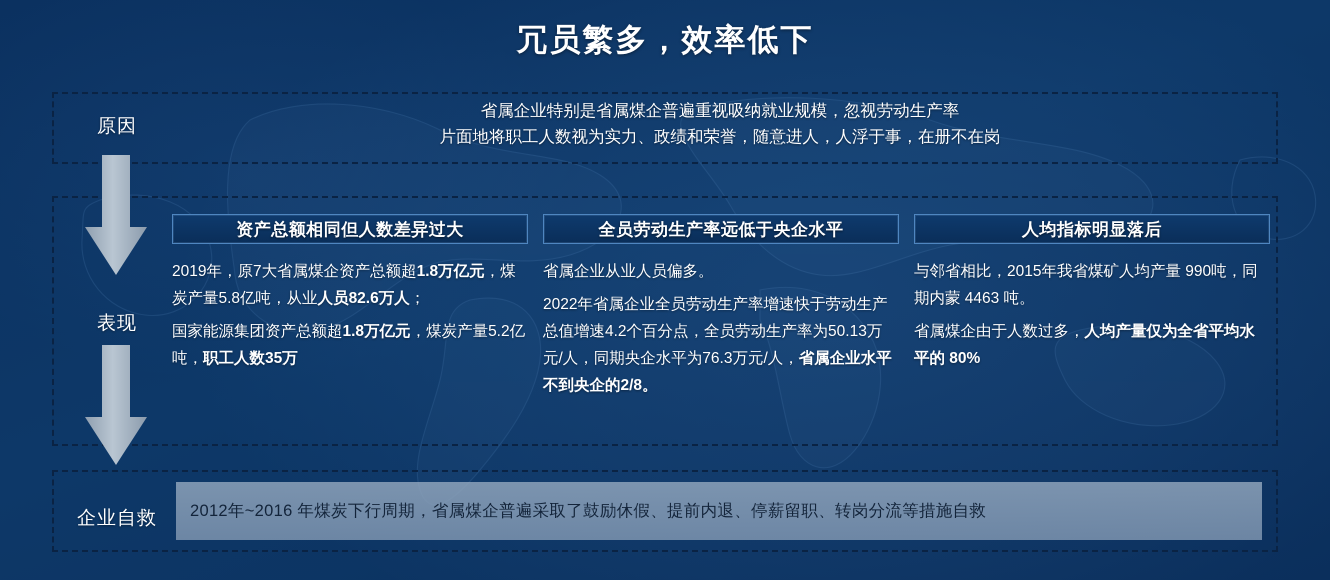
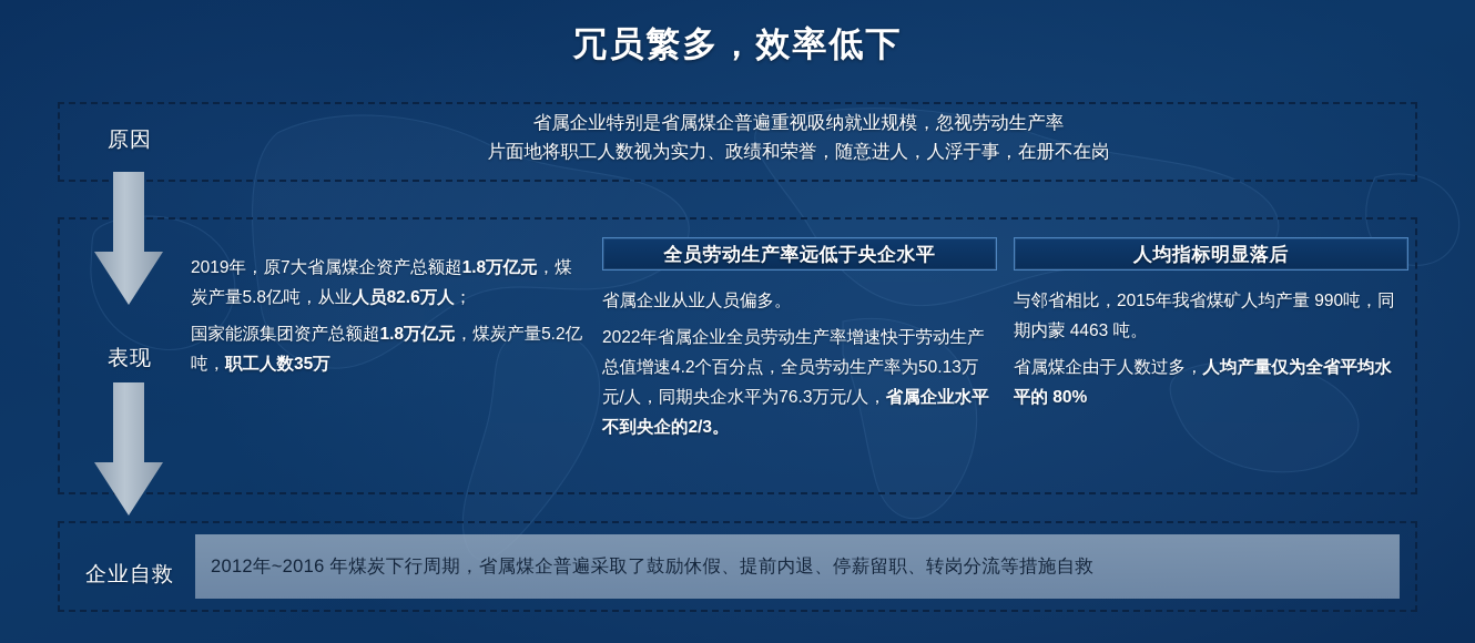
  冗员繁多，效率低下
  原因
  表现
  企业自救
  省属企业特别是省属煤企普遍重视吸纳就业规模，忽视劳动生产率
  片面地将职工人数视为实力、政绩和荣誉，随意进人，人浮于事，在册不在岗
- 资产总额相同但人数差异过大
  2019年，原7大省属煤企资产总额超1.8万亿元，煤炭产量5.8亿吨，从业人员82.6万人；
  国家能源集团资产总额超1.8万亿元，煤炭产量5.2亿吨，职工人数35万
  全员劳动生产率远低于央企水平
  省属企业从业人员偏多。
- 2022年省属企业全员劳动生产率增速快于劳动生产总值增速4.2个百分点，全员劳动生产率为50.13万元/人，同期央企水平为76.3万元/人，省属企业水平不到央企的2/8。
+ 2022年省属企业全员劳动生产率增速快于劳动生产总值增速4.2个百分点，全员劳动生产率为50.13万元/人，同期央企水平为76.3万元/人，省属企业水平不到央企的2/3。
  人均指标明显落后
  与邻省相比，2015年我省煤矿人均产量 990吨，同期内蒙 4463 吨。
  省属煤企由于人数过多，人均产量仅为全省平均水平的 80%
  2012年~2016 年煤炭下行周期，省属煤企普遍采取了鼓励休假、提前内退、停薪留职、转岗分流等措施自救
